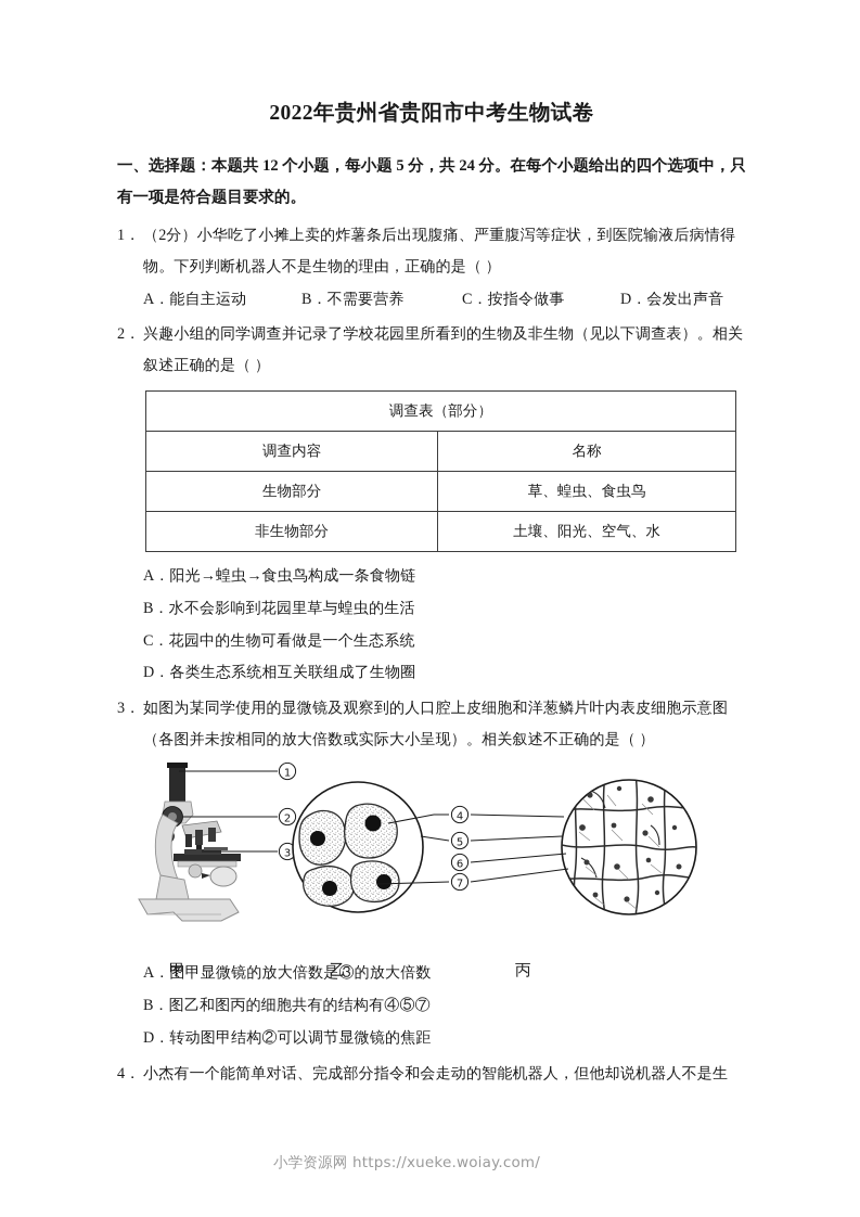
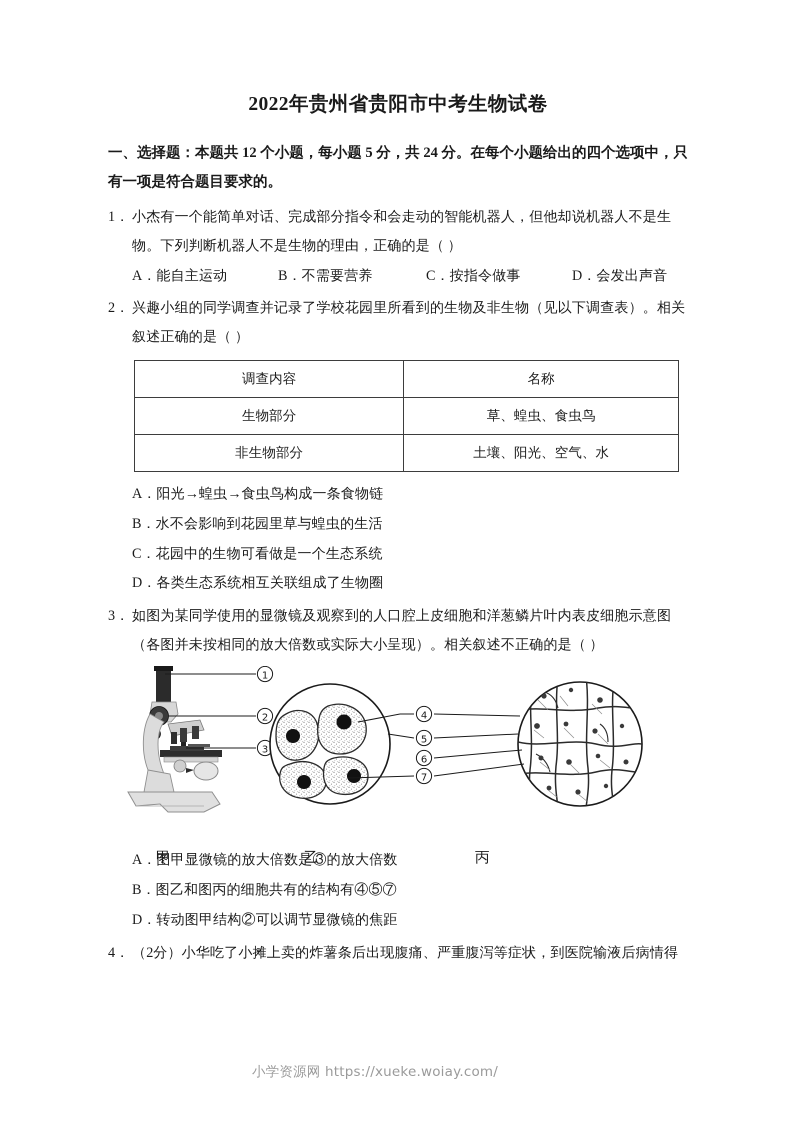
  2022年贵州省贵阳市中考生物试卷
  一、选择题：本题共 12 个小题，每小题 5 分，共 24 分。在每个小题给出的四个选项中，只有一项是符合题目要求的。
  1．
- （2分）小华吃了小摊上卖的炸薯条后出现腹痛、严重腹泻等症状，到医院输液后病情得
+ 小杰有一个能简单对话、完成部分指令和会走动的智能机器人，但他却说机器人不是生
  物。下列判断机器人不是生物的理由，正确的是（ ）
  A．能自主运动
  B．不需要营养
  C．按指令做事
  D．会发出声音
  2．
  兴趣小组的同学调查并记录了学校花园里所看到的生物及非生物（见以下调查表）。相关
  叙述正确的是（ ）
- 调查表（部分）
  调查内容	名称
  生物部分	草、蝗虫、食虫鸟
  非生物部分	土壤、阳光、空气、水
  A．阳光→蝗虫→食虫鸟构成一条食物链
  B．水不会影响到花园里草与蝗虫的生活
  C．花园中的生物可看做是一个生态系统
  D．各类生态系统相互关联组成了生物圈
  3．
  如图为某同学使用的显微镜及观察到的人口腔上皮细胞和洋葱鳞片叶内表皮细胞示意图
  （各图并未按相同的放大倍数或实际大小呈现）。相关叙述不正确的是（ ）
  1
  2
  3
  4
  5
  6
  7
  甲
  乙
  丙
  A．图甲显微镜的放大倍数是③的放大倍数
  B．图乙和图丙的细胞共有的结构有④⑤⑦
  D．转动图甲结构②可以调节显微镜的焦距
  4．
- 小杰有一个能简单对话、完成部分指令和会走动的智能机器人，但他却说机器人不是生
+ （2分）小华吃了小摊上卖的炸薯条后出现腹痛、严重腹泻等症状，到医院输液后病情得
  小学资源网 https://xueke.woiay.com/
